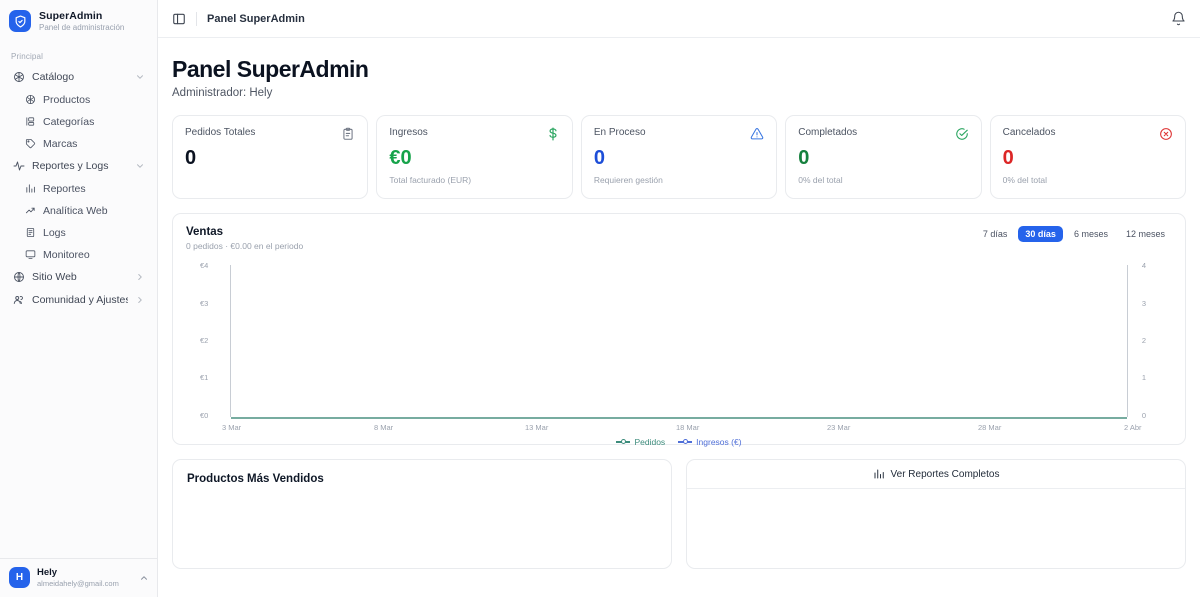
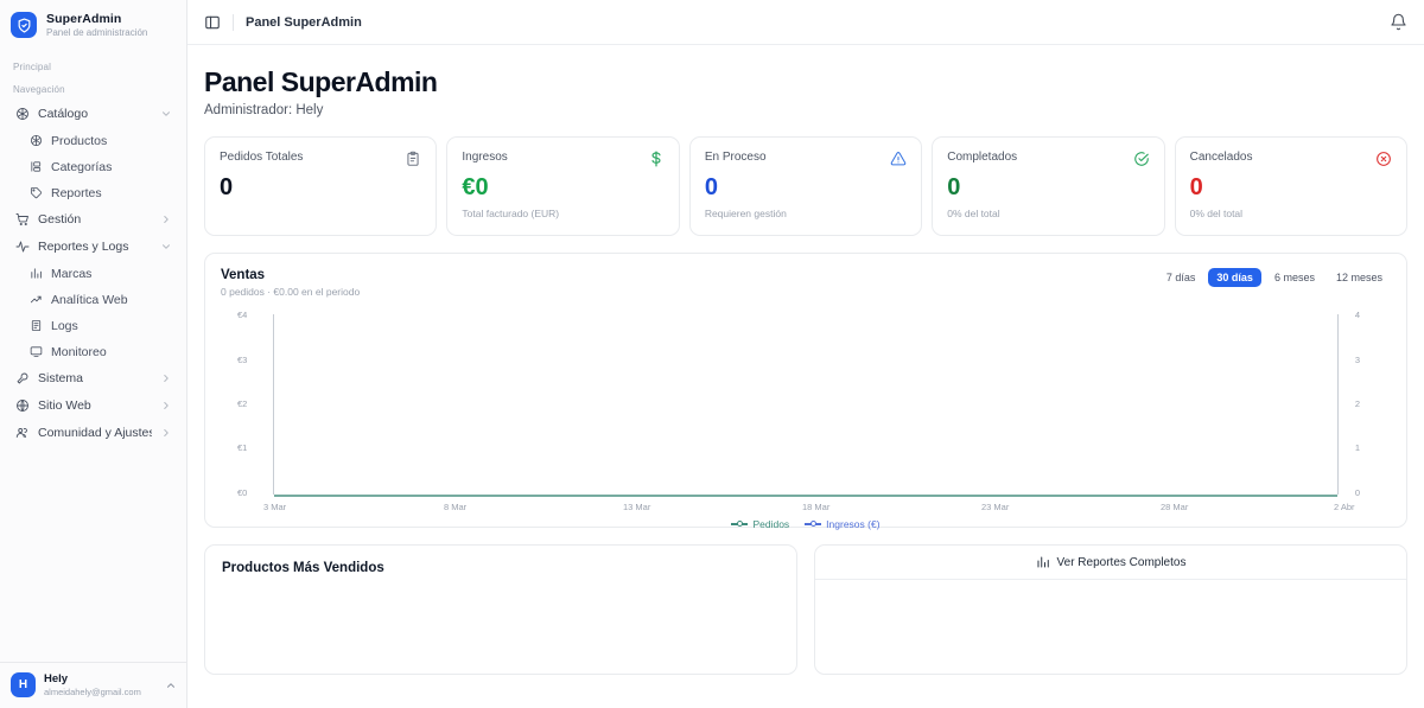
  SuperAdmin
  Panel de administración
  Principal
+ Navegación
  Catálogo
  Productos
  Categorías
- Marcas
+ Reportes
+ Gestión
  Reportes y Logs
- Reportes
+ Marcas
  Analítica Web
  Logs
  Monitoreo
+ Sistema
  Sitio Web
  Comunidad y Ajuste
  H
  Hely
  almeidahely@gmail.com
  Panel SuperAdmin
  Panel SuperAdmin
  Administrador: Hely
  Pedidos Totales
  0
  Ingresos
  €0
  Total facturado (EUR)
  En Proceso
  0
  Requieren gestión
  Completados
  0
  0% del total
  Cancelados
  0
  0% del total
  Ventas
  0 pedidos · €0.00 en el periodo
  7 días
  30 días
  6 meses
  12 meses
  €4
  €3
  €2
  €1
  €0
  4
  3
  2
  1
  0
  3 Mar
  8 Mar
  13 Mar
  18 Mar
  23 Mar
  28 Mar
  2 Abr
  Pedidos
  Ingresos (€)
  Productos Más Vendidos
  Ver Reportes Completos
